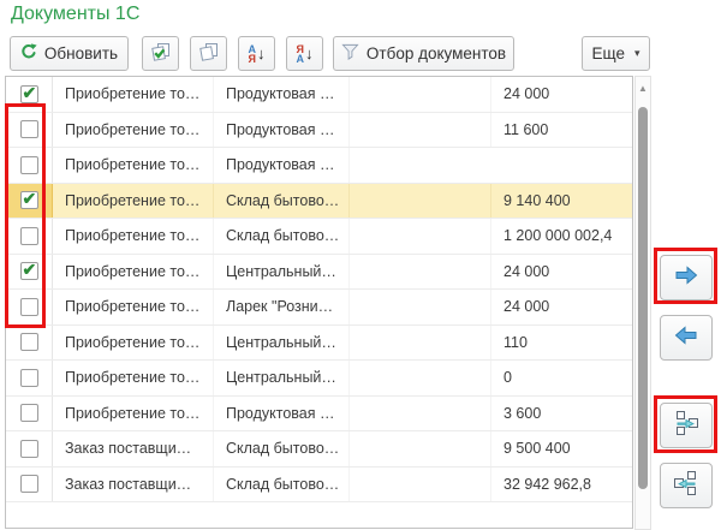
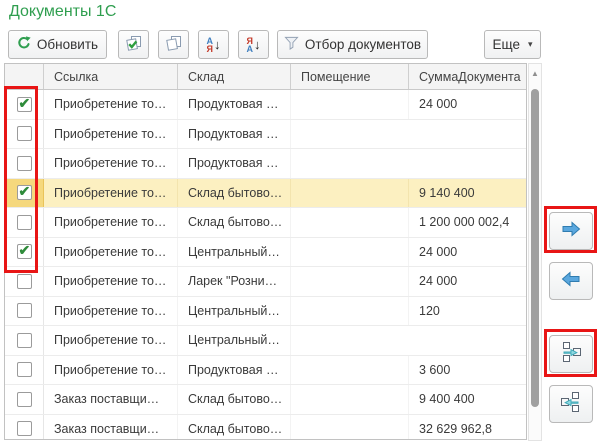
  Документы 1С
  Обновить
  А
  Я
  ↓
  Я
  А
  ↓
  Отбор документов
  Еще
  ▾
+ Ссылка
+ Склад
+ Помещение
+ СуммаДокумента
  Приобретение то…
  Продуктовая …
  24 000
  Приобретение то…
  Продуктовая …
- 11 600
  Приобретение то…
  Продуктовая …
  Приобретение то…
  Склад бытово…
  9 140 400
  Приобретение то…
  Склад бытово…
  1 200 000 002,4
  Приобретение то…
  Центральный…
  24 000
  Приобретение то…
  Ларек "Розни…
  24 000
  Приобретение то…
  Центральный…
- 110
+ 120
  Приобретение то…
  Центральный…
- 0
  Приобретение то…
  Продуктовая …
  3 600
  Заказ поставщи…
  Склад бытово…
- 9 500 400
+ 9 400 400
  Заказ поставщи…
  Склад бытово…
- 32 942 962,8
+ 32 629 962,8
  ▲
